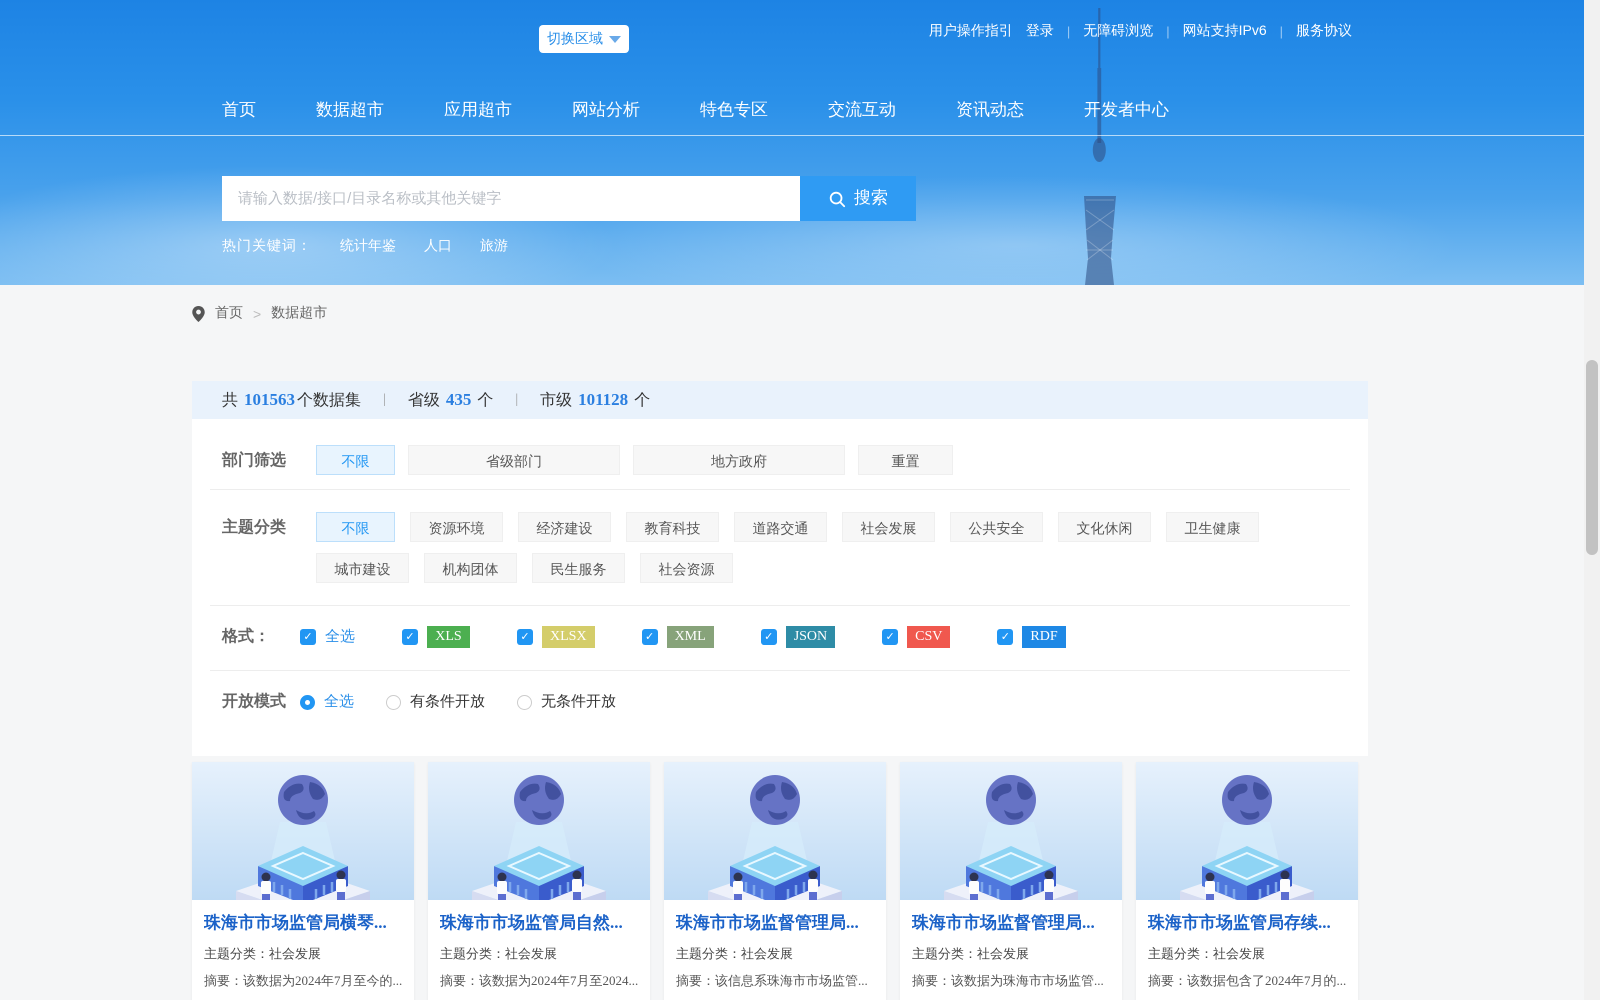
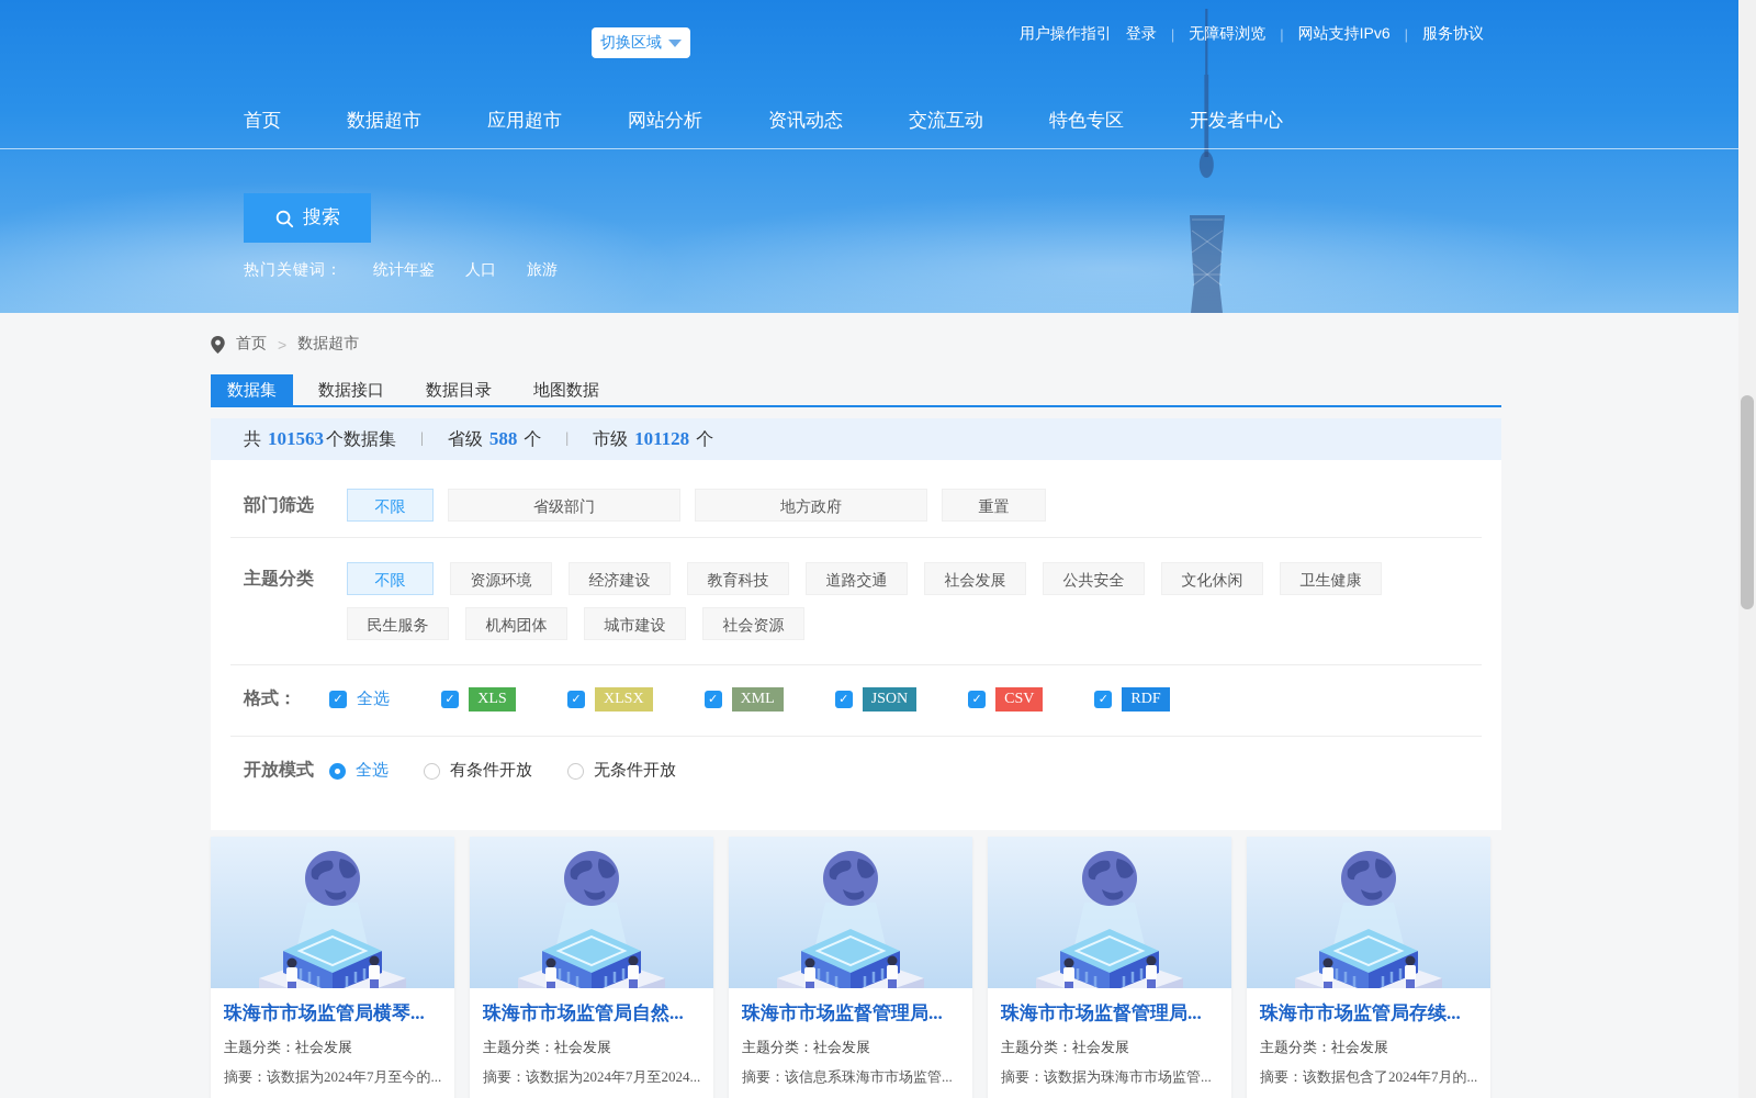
  切换区域
  用户操作指引
  登录
  |
  无障碍浏览
  |
  网站支持IPv6
  |
  服务协议
  首页
  数据超市
  应用超市
  网站分析
- 特色专区
+ 资讯动态
  交流互动
- 资讯动态
+ 特色专区
  开发者中心
- 请输入数据/接口/目录名称或其他关键字
  搜索
  热门关键词：
  统计年鉴
  人口
  旅游
  首页
  >
  数据超市
+ 数据集
+ 数据接口
+ 数据目录
+ 地图数据
  共 101563个数据集
  |
- 省级 435 个
+ 省级 588 个
  |
  市级 101128 个
  部门筛选
  不限
  省级部门
  地方政府
  重置
  主题分类
  不限
  资源环境
  经济建设
  教育科技
  道路交通
  社会发展
  公共安全
  文化休闲
  卫生健康
- 城市建设
+ 民生服务
  机构团体
- 民生服务
+ 城市建设
  社会资源
  格式：
  全选
  XLS
  XLSX
  XML
  JSON
  CSV
  RDF
  开放模式
  全选
  有条件开放
  无条件开放
  珠海市市场监管局横琴...
  主题分类：社会发展
  摘要：该数据为2024年7月至今的...
  珠海市市场监管局自然...
  主题分类：社会发展
  摘要：该数据为2024年7月至2024...
  珠海市市场监督管理局...
  主题分类：社会发展
  摘要：该信息系珠海市市场监管...
  珠海市市场监督管理局...
  主题分类：社会发展
  摘要：该数据为珠海市市场监管...
  珠海市市场监管局存续...
  主题分类：社会发展
  摘要：该数据包含了2024年7月的...
